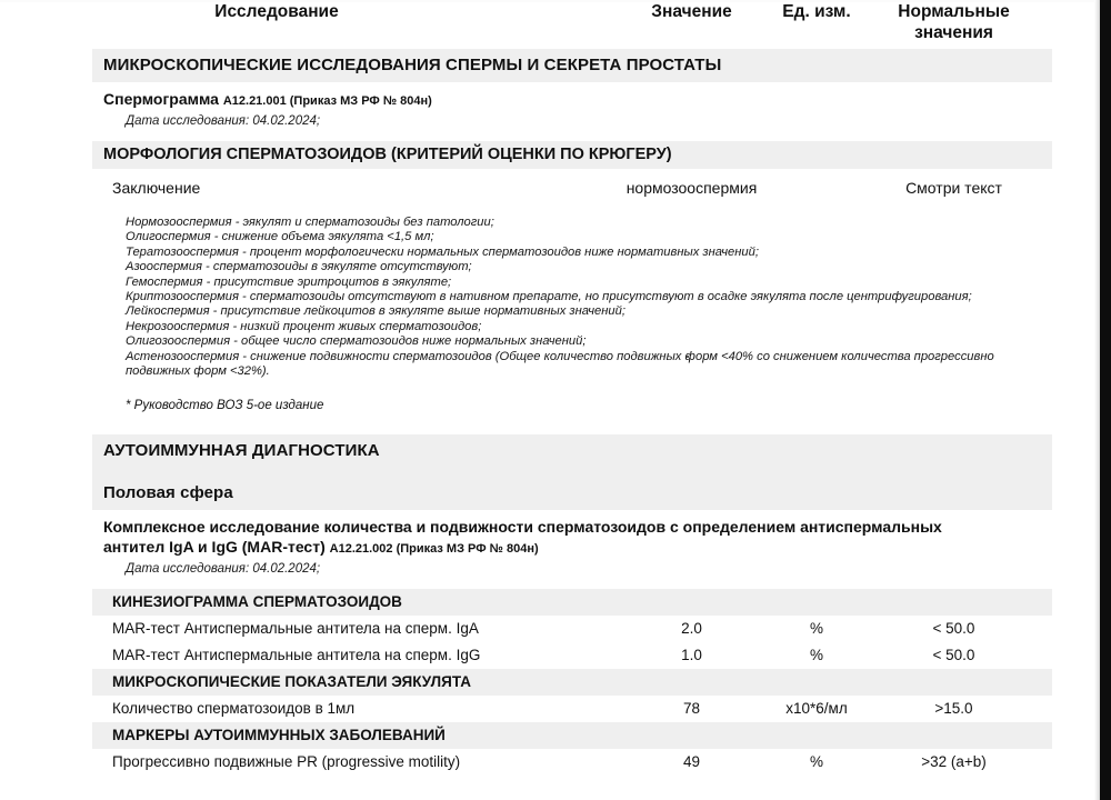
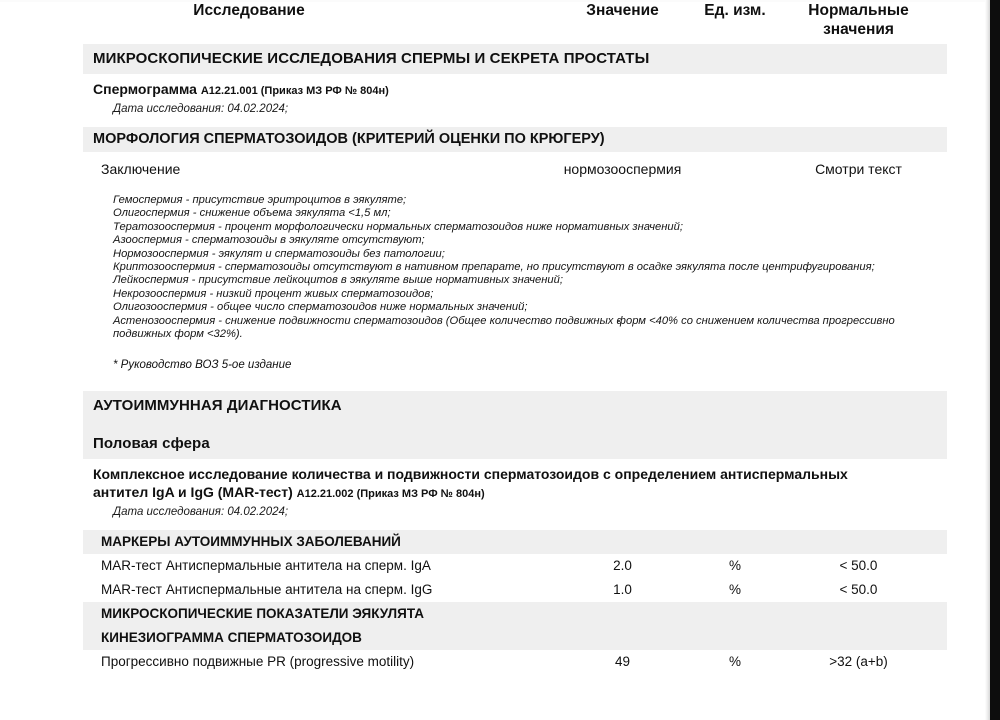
  Исследование
  Значение
  Ед. изм.
  Нормальные
  значения
  МИКРОСКОПИЧЕСКИЕ ИССЛЕДОВАНИЯ СПЕРМЫ И СЕКРЕТА ПРОСТАТЫ
  Спермограмма A12.21.001 (Приказ МЗ РФ № 804н)
  Дата исследования: 04.02.2024;
  МОРФОЛОГИЯ СПЕРМАТОЗОИДОВ (КРИТЕРИЙ ОЦЕНКИ ПО КРЮГЕРУ)
  Заключение
  нормозооспермия
  Смотри текст
- Нормозооспермия - эякулят и сперматозоиды без патологии;
+ Гемоспермия - присутствие эритроцитов в эякуляте;
  Олигоспермия - снижение объема эякулята <1,5 мл;
  Тератозооспермия - процент морфологически нормальных сперматозоидов ниже нормативных значений;
  Азооспермия - сперматозоиды в эякуляте отсутствуют;
- Гемоспермия - присутствие эритроцитов в эякуляте;
+ Нормозооспермия - эякулят и сперматозоиды без патологии;
  Криптозооспермия - сперматозоиды отсутствуют в нативном препарате, но присутствуют в осадке эякулята после центрифугирования;
  Лейкоспермия - присутствие лейкоцитов в эякуляте выше нормативных значений;
  Некрозооспермия - низкий процент живых сперматозоидов;
  Олигозооспермия - общее число сперматозоидов ниже нормальных значений;
  Астенозооспермия - снижение подвижности сперматозоидов (Общее количество подвижных форм <40% со снижением количества прогрессивно
  подвижных форм <32%).
  * Руководство ВОЗ 5-ое издание
  АУТОИММУННАЯ ДИАГНОСТИКА
  Половая сфера
  Комплексное исследование количества и подвижности сперматозоидов с определением антиспермальных
  антител IgA и IgG (MAR-тест) A12.21.002 (Приказ МЗ РФ № 804н)
  Дата исследования: 04.02.2024;
- КИНЕЗИОГРАММА СПЕРМАТОЗОИДОВ
+ МАРКЕРЫ АУТОИММУННЫХ ЗАБОЛЕВАНИЙ
  MAR-тест Антиспермальные антитела на сперм. IgA
  2.0
  %
  < 50.0
  MAR-тест Антиспермальные антитела на сперм. IgG
  1.0
  %
  < 50.0
  МИКРОСКОПИЧЕСКИЕ ПОКАЗАТЕЛИ ЭЯКУЛЯТА
- Количество сперматозоидов в 1мл
- 78
- x10*6/мл
- >15.0
- МАРКЕРЫ АУТОИММУННЫХ ЗАБОЛЕВАНИЙ
+ КИНЕЗИОГРАММА СПЕРМАТОЗОИДОВ
  Прогрессивно подвижные PR (progressive motility)
  49
  %
  >32 (a+b)
